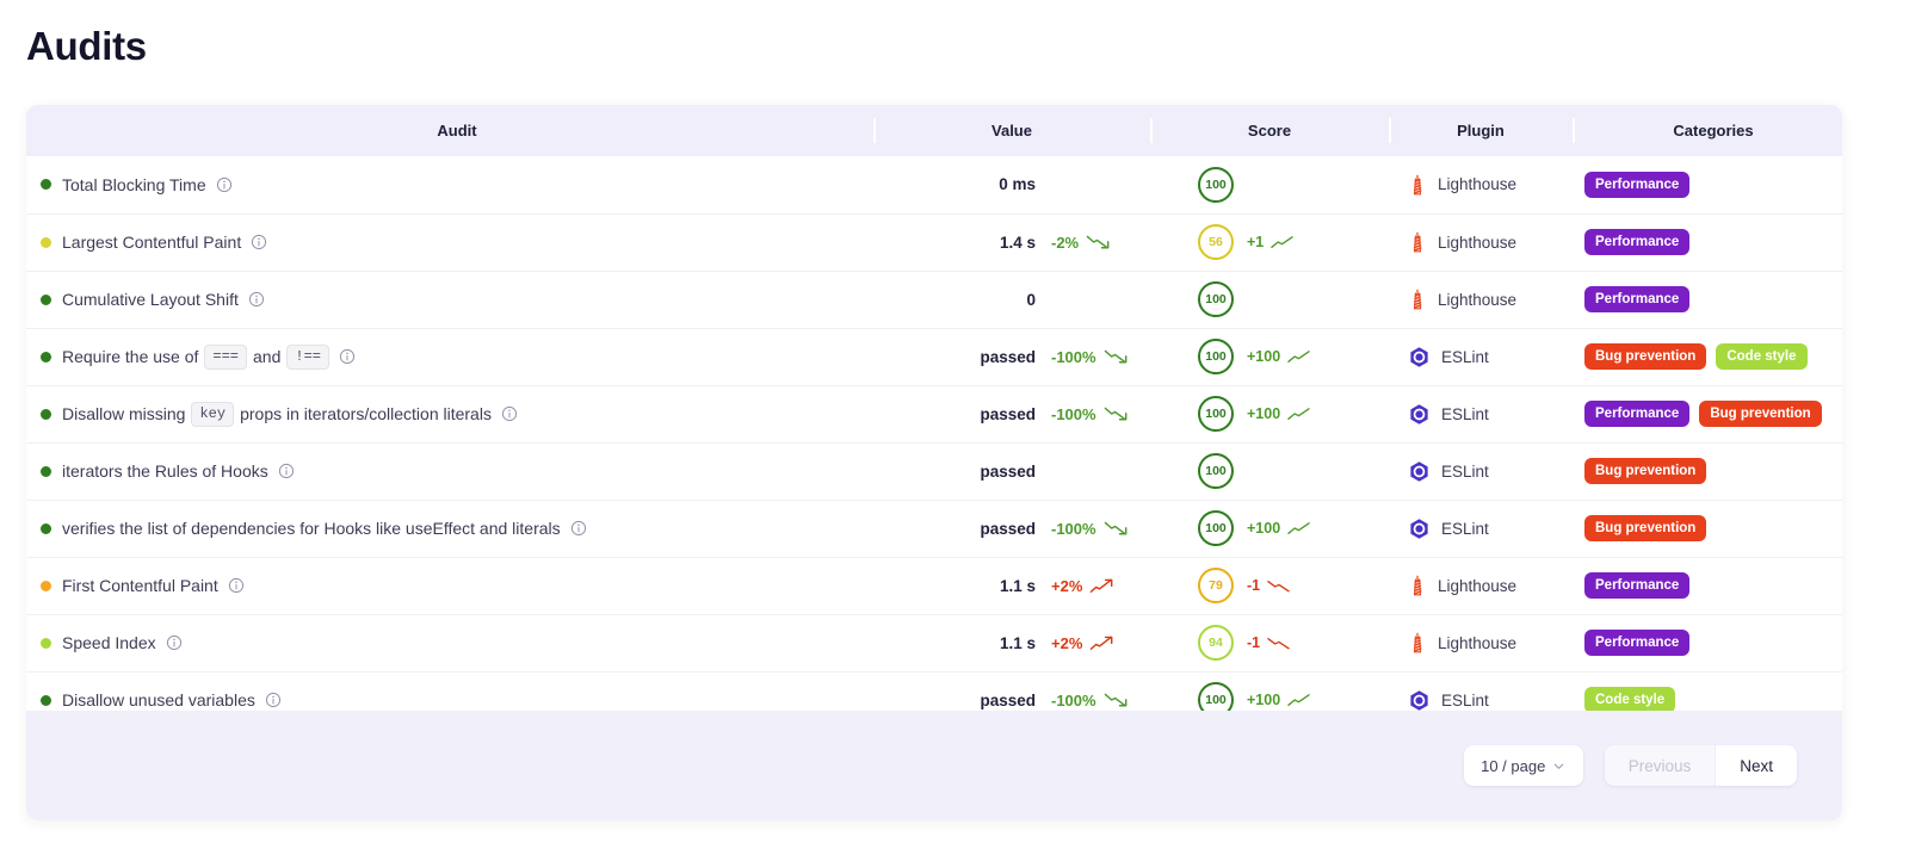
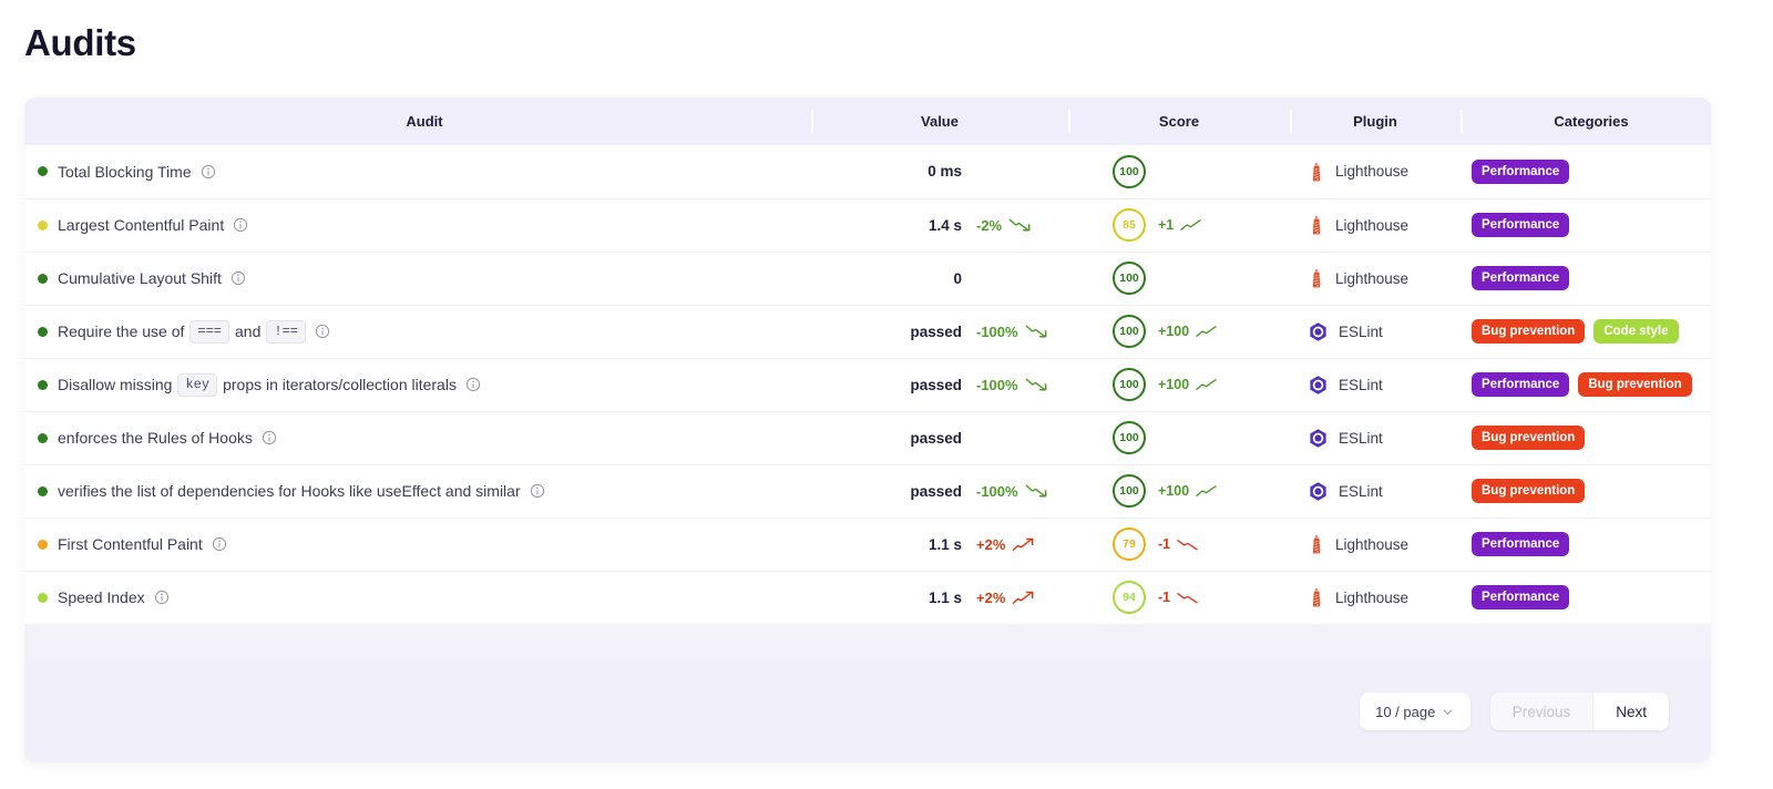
  Audits
  Audit	Value	Score	Plugin	Categories
  Total Blocking Time	0 ms	100	Lighthouse	Performance
- Largest Contentful Paint	1.4 s -2%	56 +1	Lighthouse	Performance
+ Largest Contentful Paint	1.4 s -2%	85 +1	Lighthouse	Performance
  Cumulative Layout Shift	0	100	Lighthouse	Performance
  Require the use of === and !==	passed -100%	100 +100	ESLint	Bug prevention Code style
  Disallow missing key props in iterators/collection literals	passed -100%	100 +100	ESLint	Performance Bug prevention
- iterators the Rules of Hooks	passed	100	ESLint	Bug prevention
+ enforces the Rules of Hooks	passed	100	ESLint	Bug prevention
- verifies the list of dependencies for Hooks like useEffect and literals	passed -100%	100 +100	ESLint	Bug prevention
+ verifies the list of dependencies for Hooks like useEffect and similar	passed -100%	100 +100	ESLint	Bug prevention
  First Contentful Paint	1.1 s +2%	79 -1	Lighthouse	Performance
  Speed Index	1.1 s +2%	94 -1	Lighthouse	Performance
- Disallow unused variables	passed -100%	100 +100	ESLint	Code style
  10 / page
  Previous
  Next
